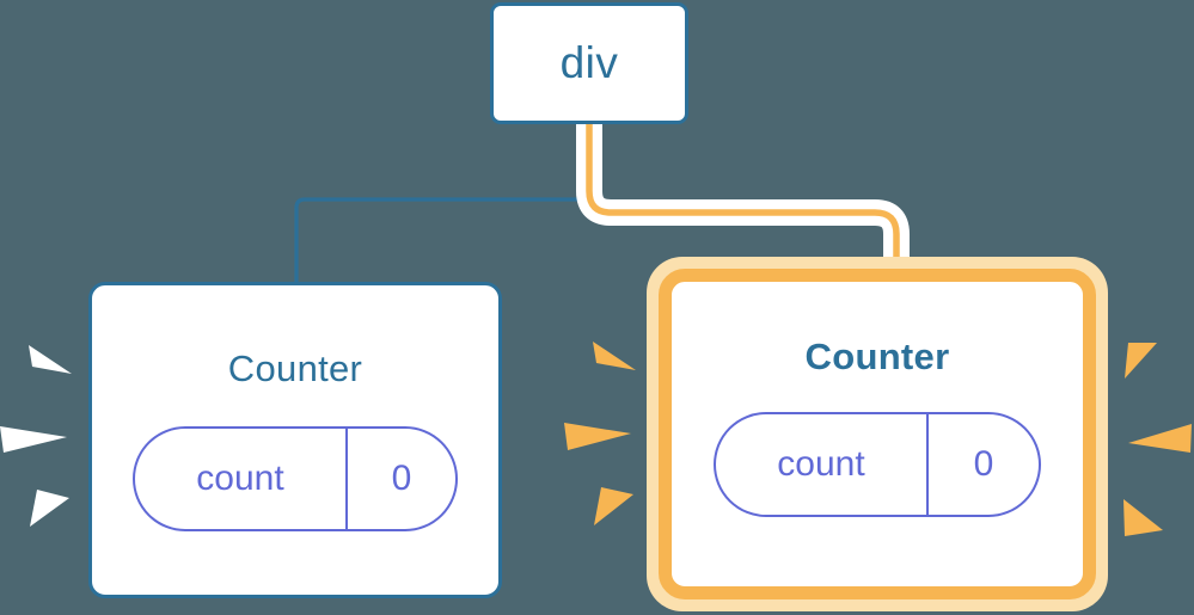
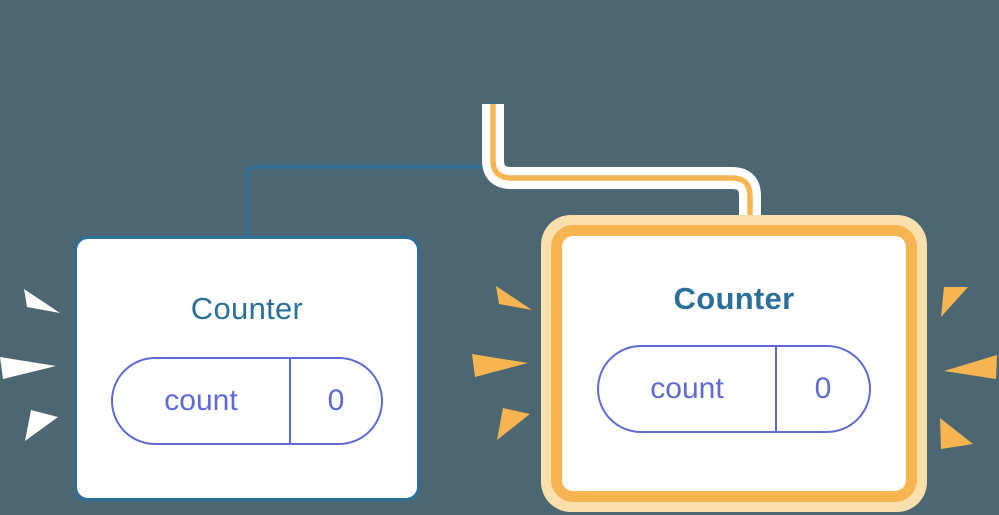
- div
  Counter
  count
  0
  Counter
  count
  0
